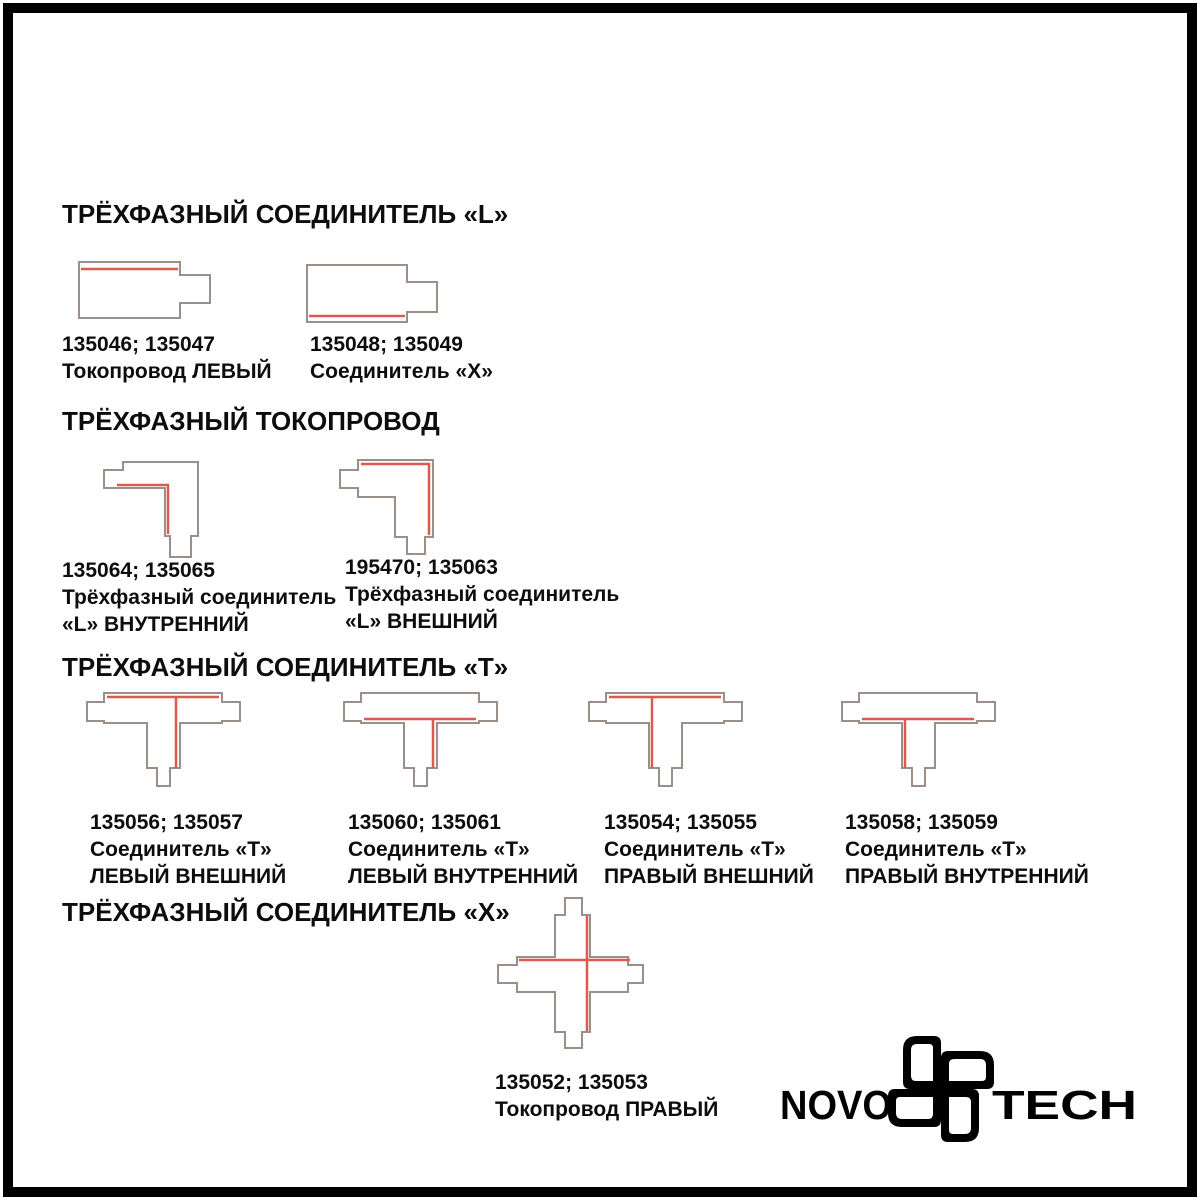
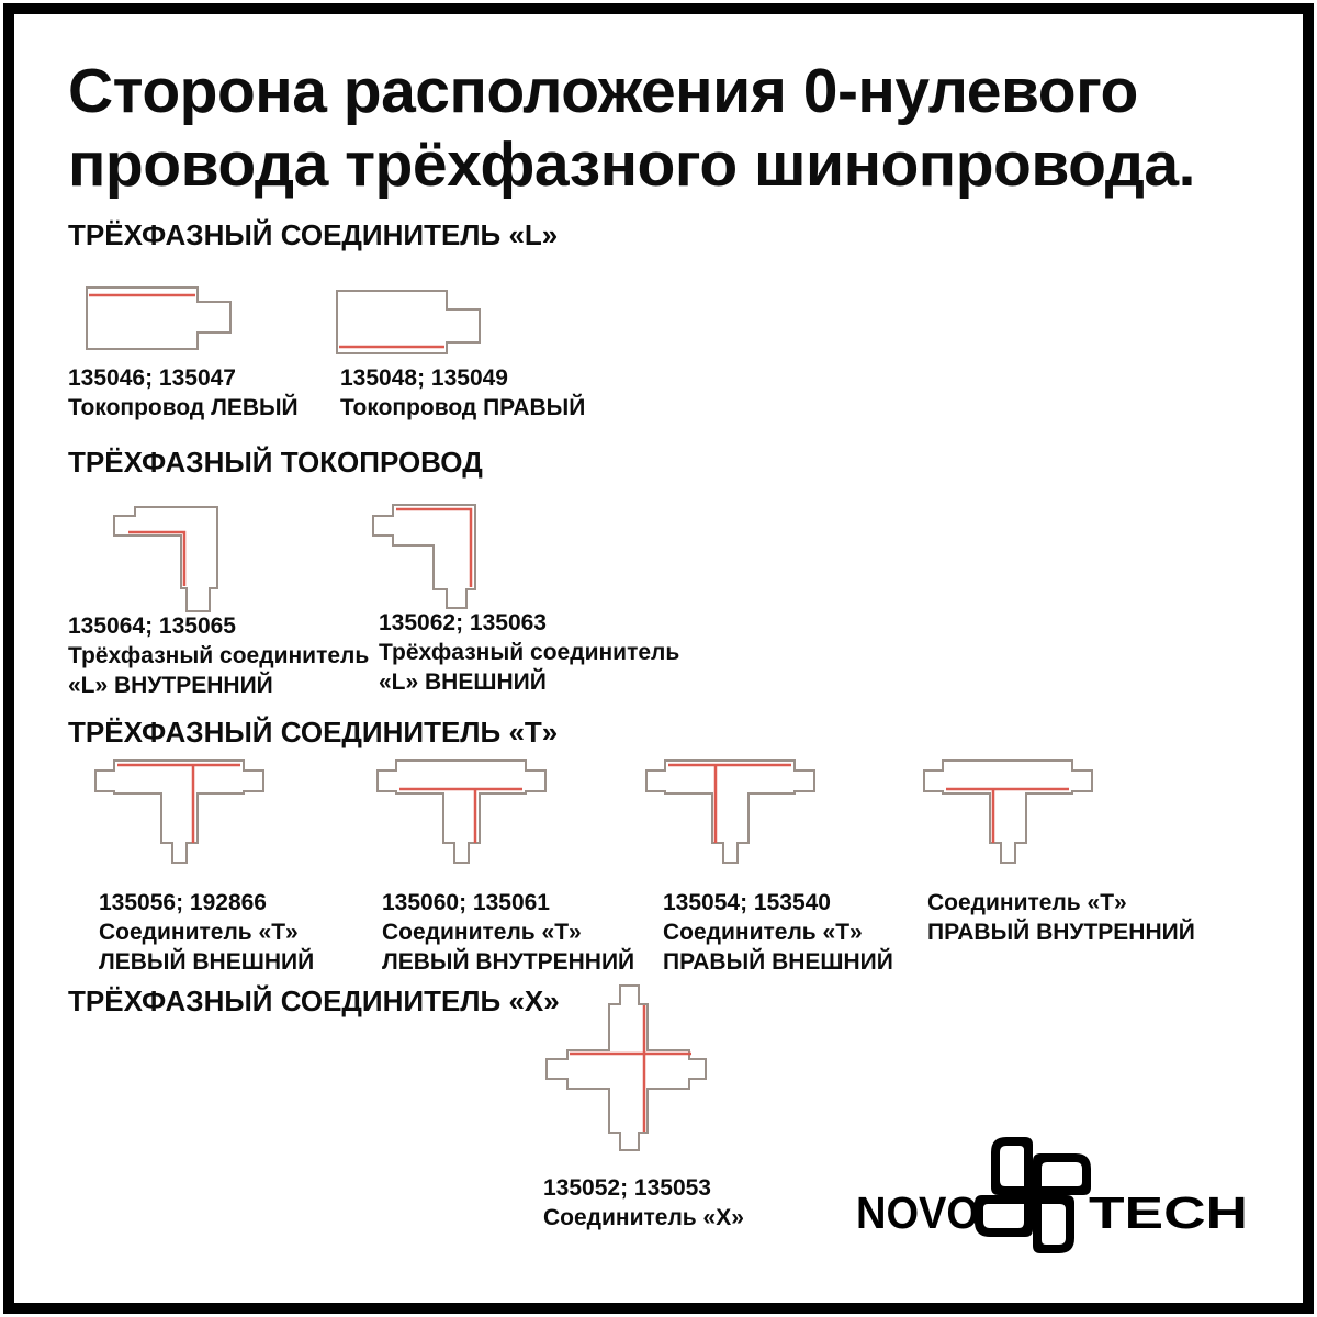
+ Сторона расположения 0-нулевого
+ провода трёхфазного шинопровода.
  ТРЁХФАЗНЫЙ СОЕДИНИТЕЛЬ «L»
  135046; 135047
  Токопровод ЛЕВЫЙ
  135048; 135049
- Соединитель «Х»
+ Токопровод ПРАВЫЙ
  ТРЁХФАЗНЫЙ ТОКОПРОВОД
  135064; 135065
  Трёхфазный соединитель
  «L» ВНУТРЕННИЙ
- 195470; 135063
+ 135062; 135063
  Трёхфазный соединитель
  «L» ВНЕШНИЙ
  ТРЁХФАЗНЫЙ СОЕДИНИТЕЛЬ «Т»
- 135056; 135057
+ 135056; 192866
  Соединитель «Т»
  ЛЕВЫЙ ВНЕШНИЙ
  135060; 135061
  Соединитель «Т»
  ЛЕВЫЙ ВНУТРЕННИЙ
- 135054; 135055
+ 135054; 153540
  Соединитель «Т»
  ПРАВЫЙ ВНЕШНИЙ
- 135058; 135059
  Соединитель «Т»
  ПРАВЫЙ ВНУТРЕННИЙ
  ТРЁХФАЗНЫЙ СОЕДИНИТЕЛЬ «Х»
  135052; 135053
- Токопровод ПРАВЫЙ
+ Соединитель «Х»
  NOVO
  TECH
